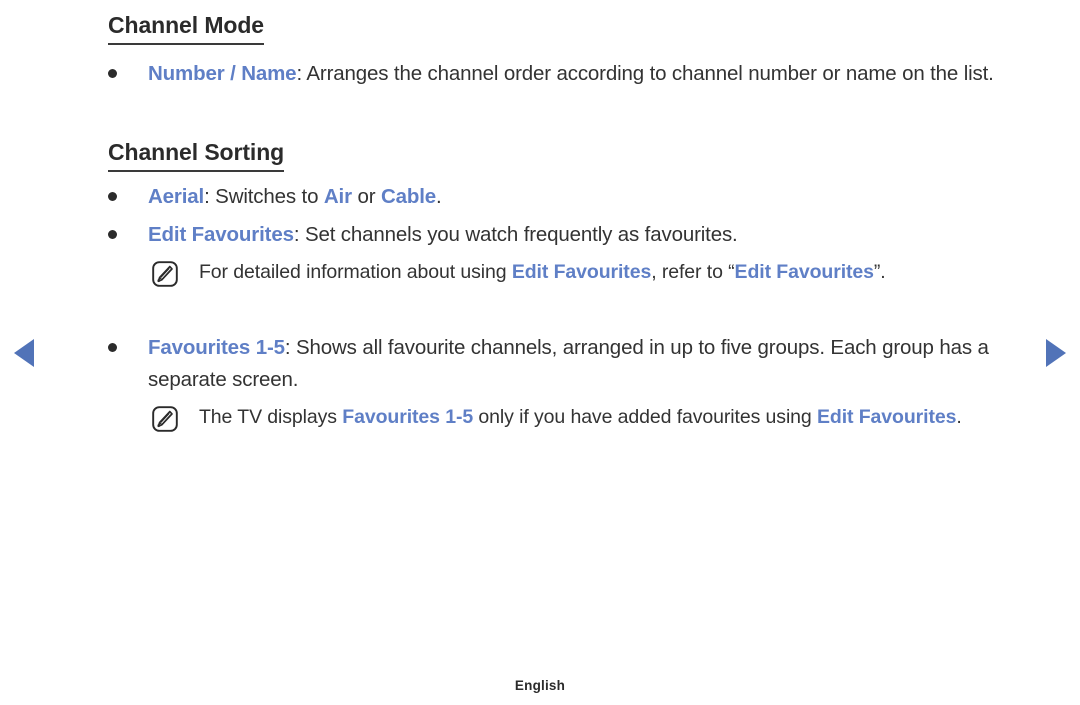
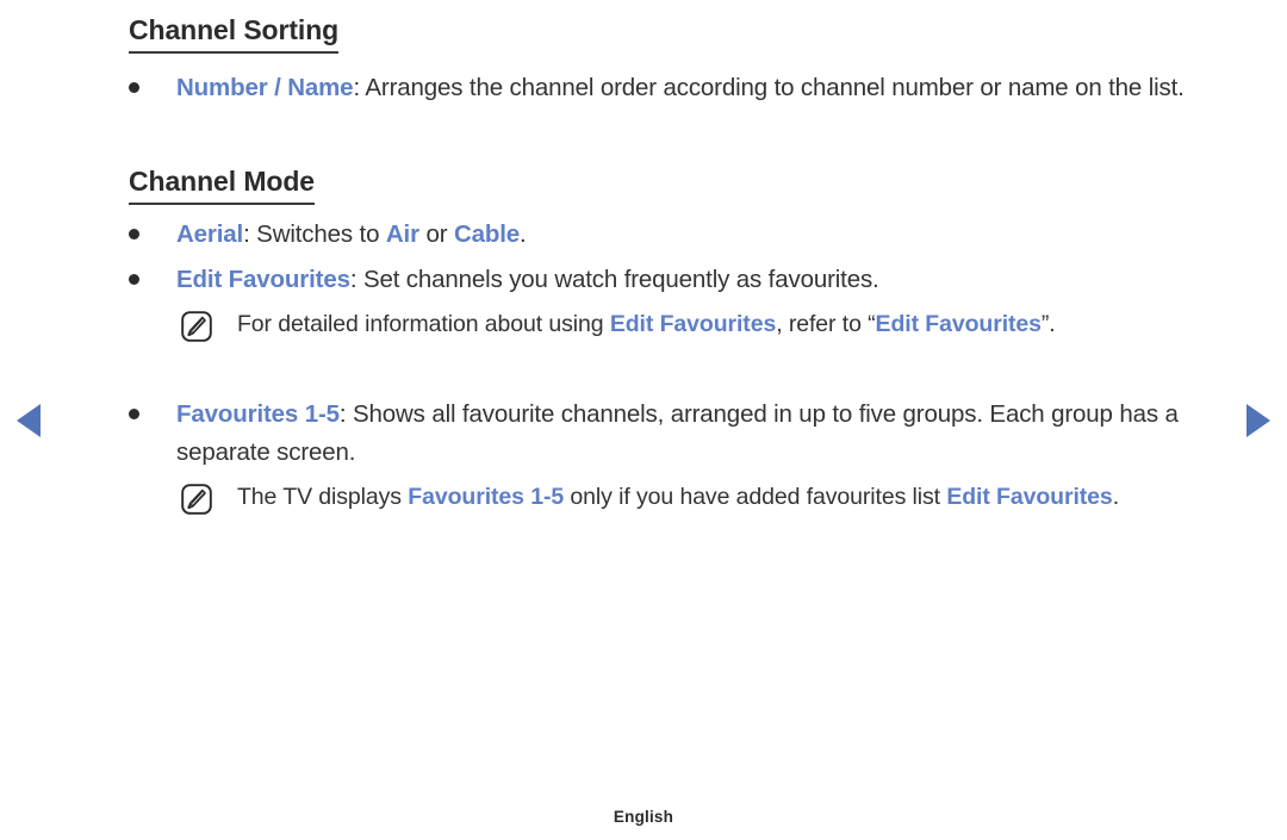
- Channel Mode
+ Channel Sorting
  Number / Name: Arranges the channel order according to channel number or name on the list.
- Channel Sorting
+ Channel Mode
  Aerial: Switches to Air or Cable.
  Edit Favourites: Set channels you watch frequently as favourites.
  For detailed information about using Edit Favourites, refer to “Edit Favourites”.
  Favourites 1-5: Shows all favourite channels, arranged in up to five groups. Each group has a separate screen.
- The TV displays Favourites 1-5 only if you have added favourites using Edit Favourites.
+ The TV displays Favourites 1-5 only if you have added favourites list Edit Favourites.
  English
